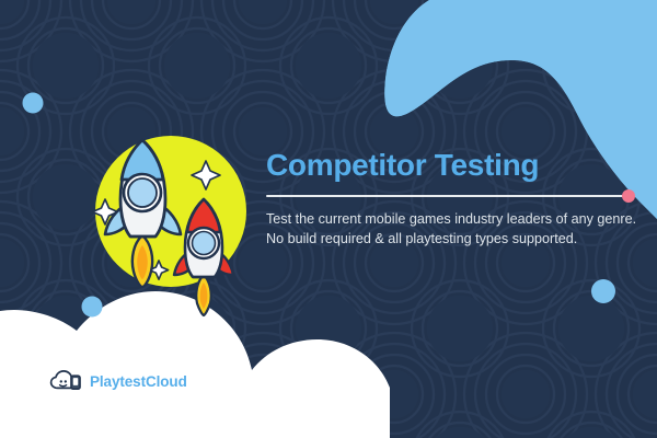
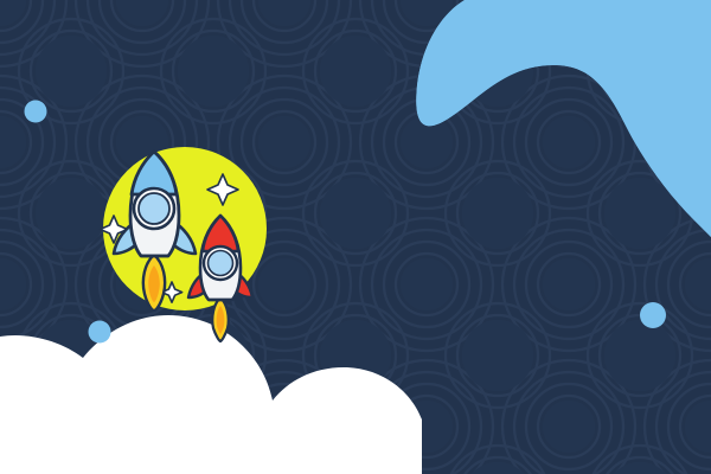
- Competitor Testing
- Test the current mobile games industry leaders of any genre. No build required & all playtesting types supported.
- PlaytestCloud
